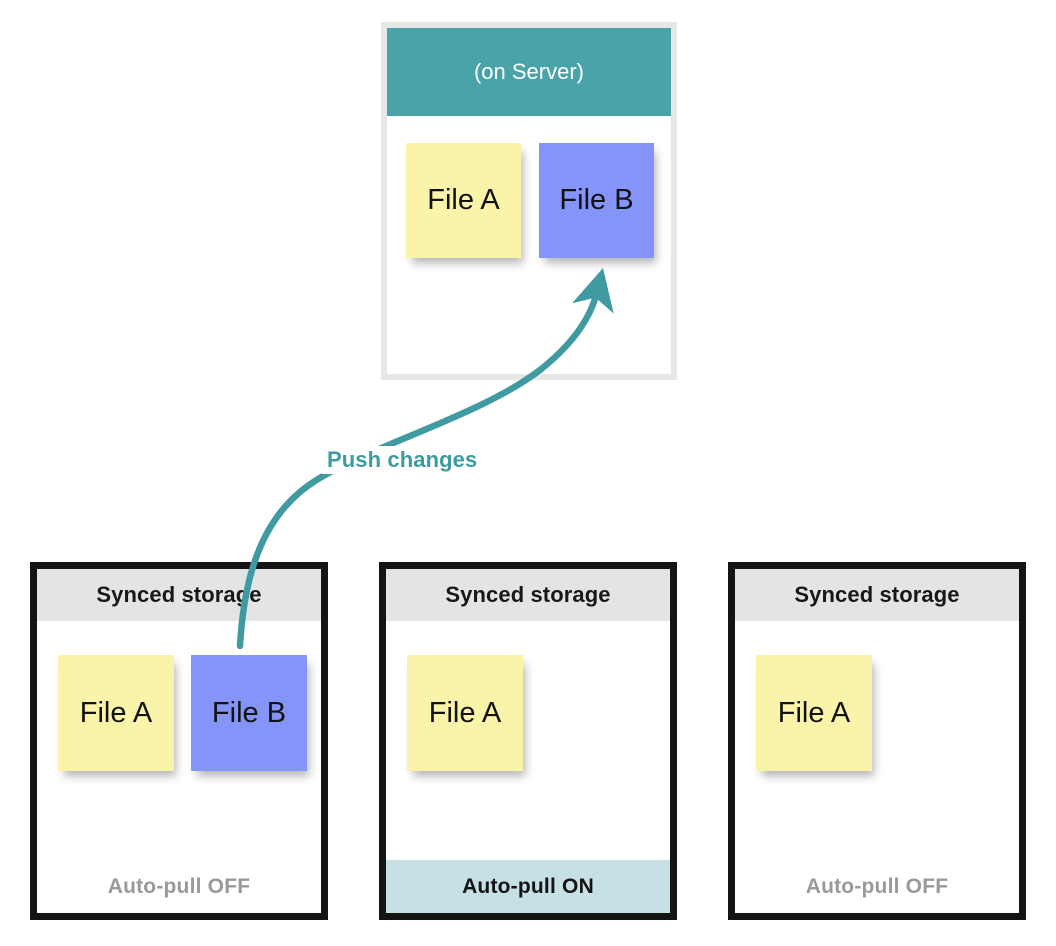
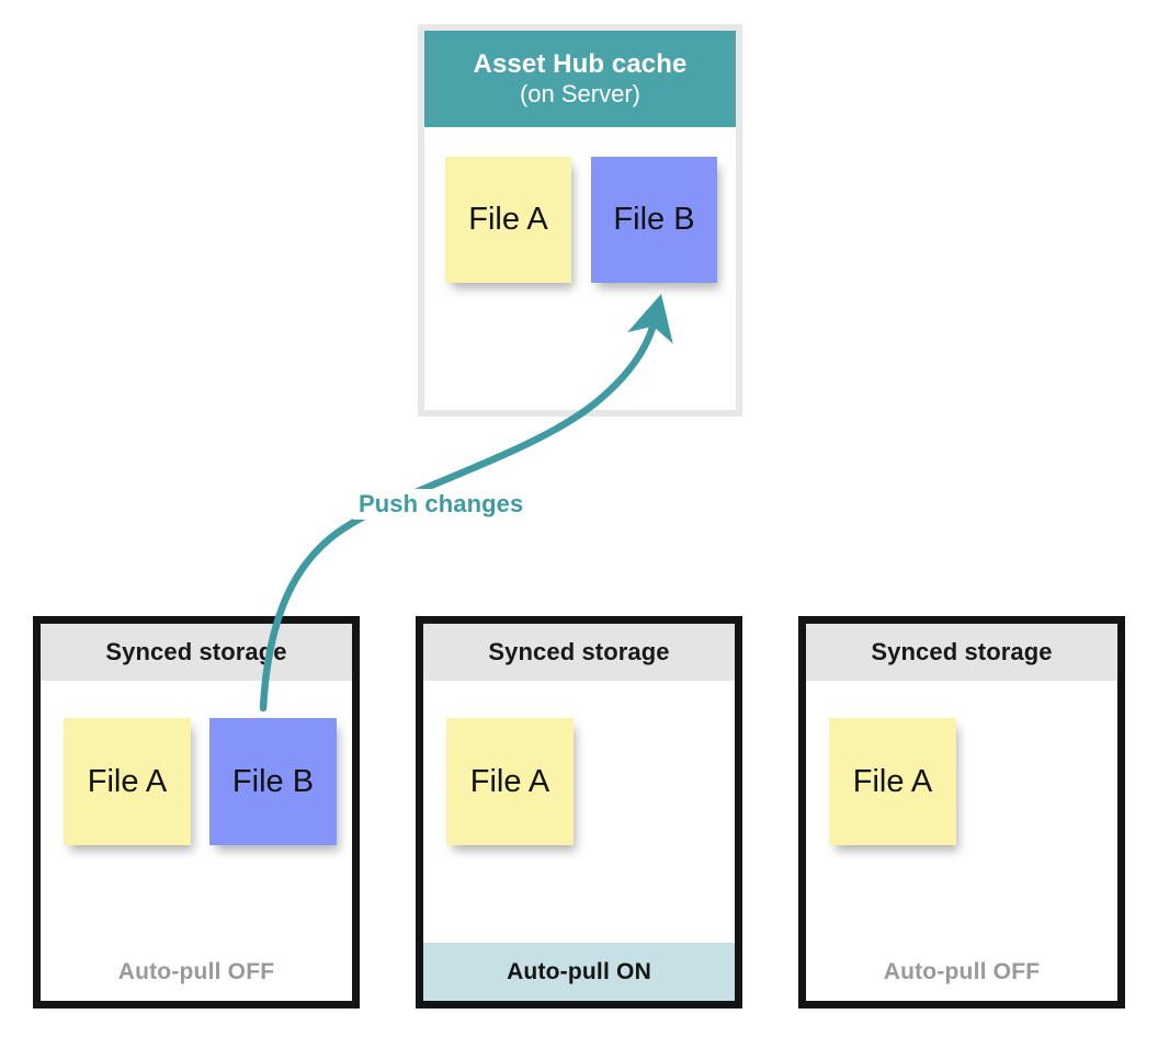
+ Asset Hub cache
  (on Server)
  File A
  File B
  Synced storage
  File A
  File B
  Auto-pull OFF
  Synced storage
  File A
  Auto-pull ON
  Synced storage
  File A
  Auto-pull OFF
  Push changes
